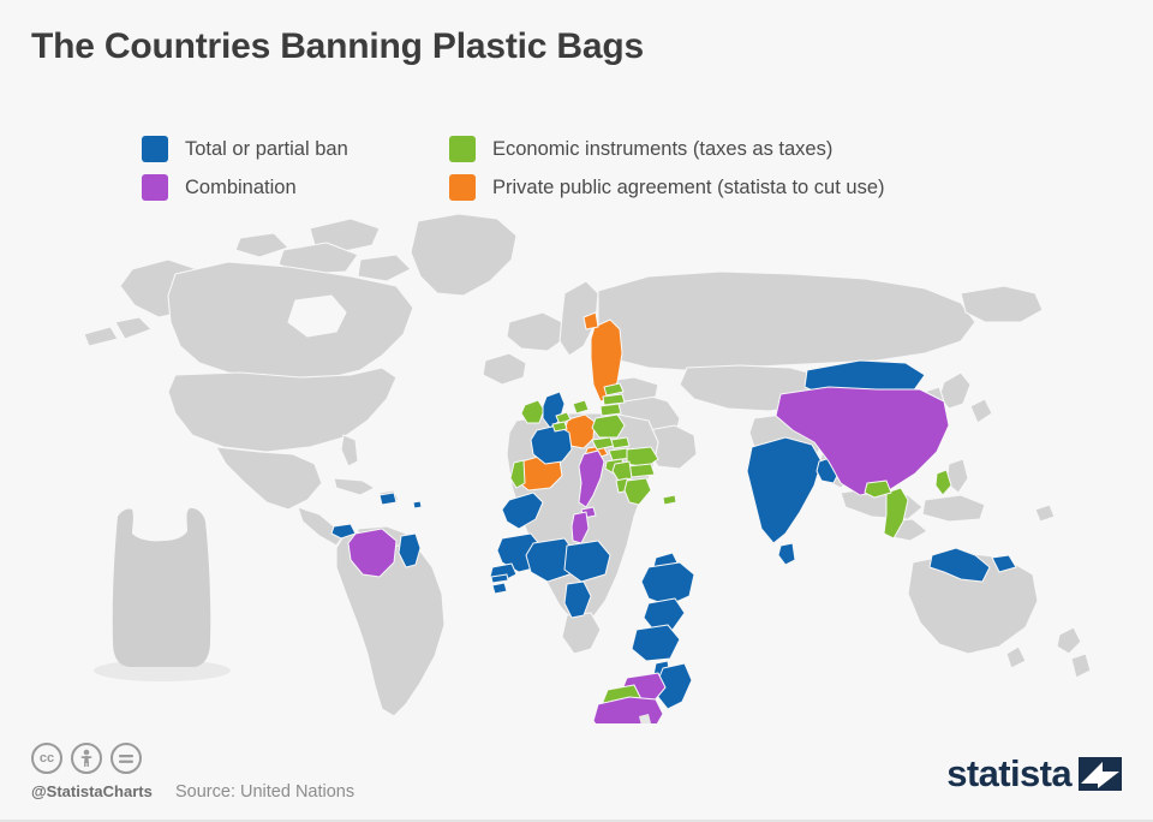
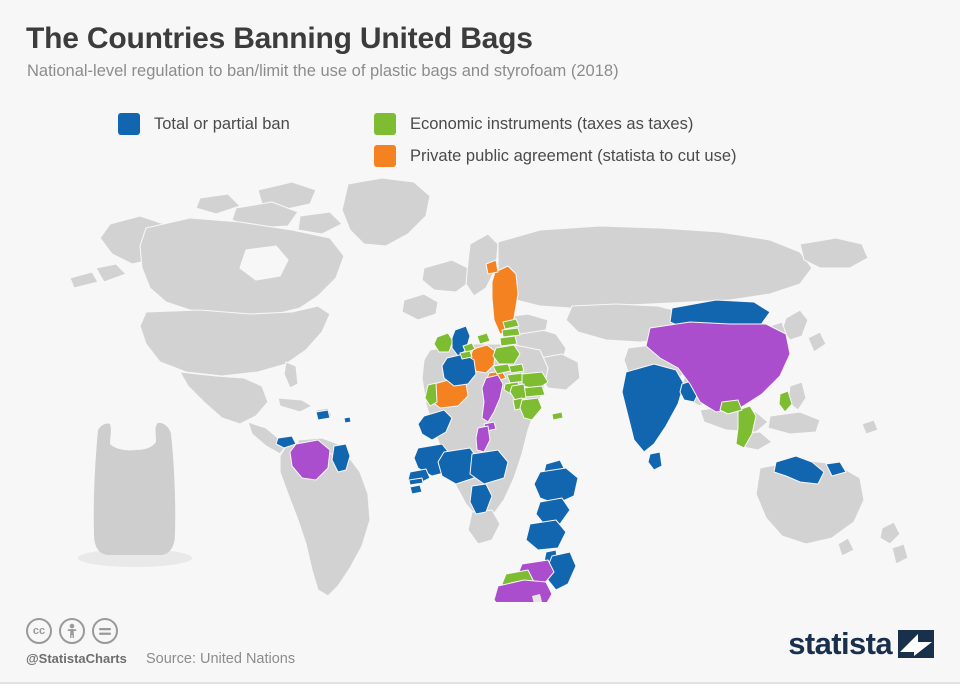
- The Countries Banning Plastic Bags
+ The Countries Banning United Bags
+ National-level regulation to ban/limit the use of plastic bags and styrofoam (2018)
  Total or partial ban
- Combination
  Economic instruments (taxes as taxes)
  Private public agreement (statista to cut use)
  cc
  @StatistaCharts
  Source: United Nations
  statista
